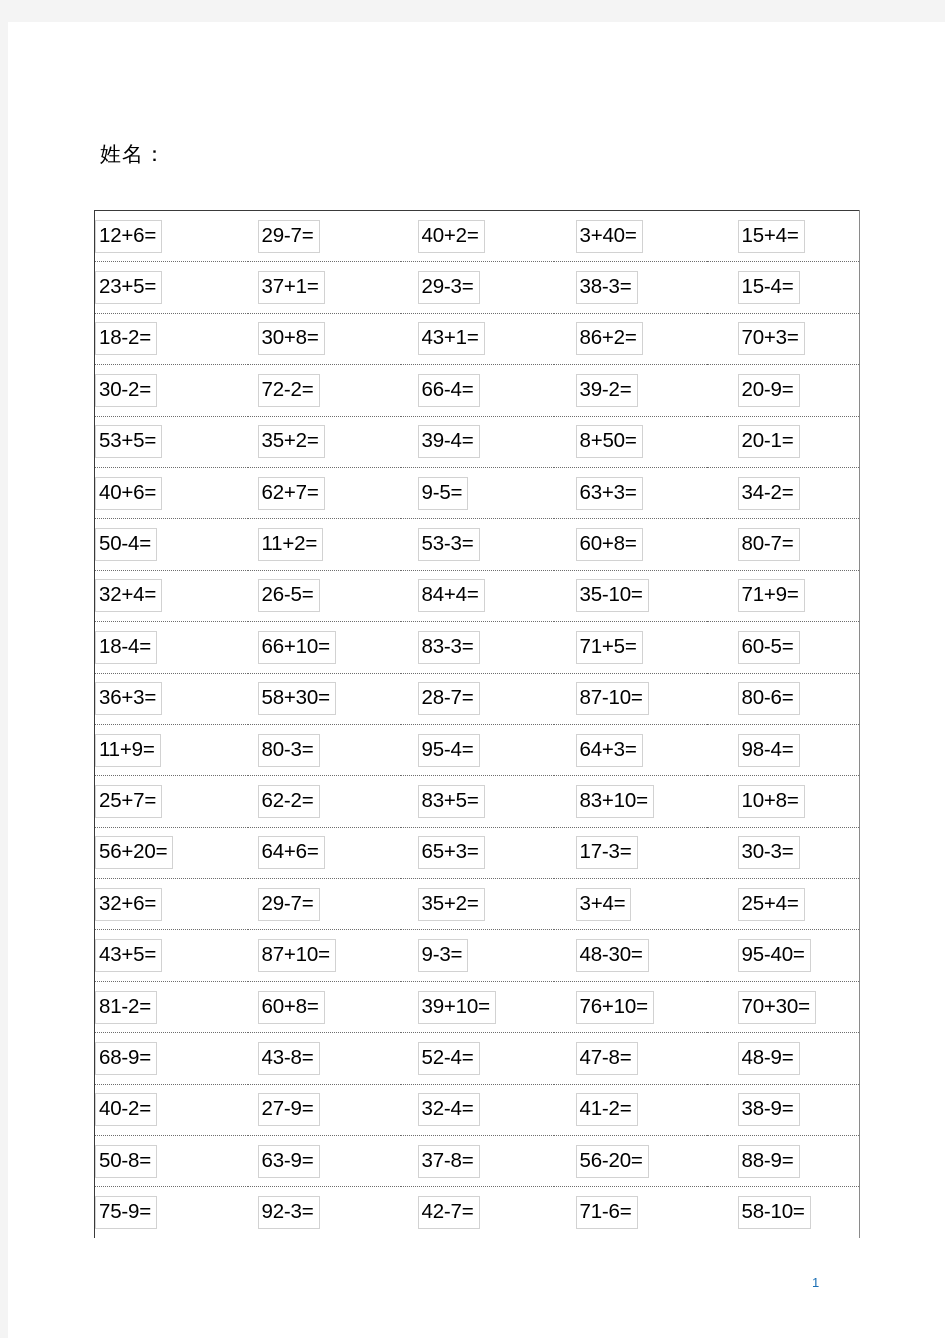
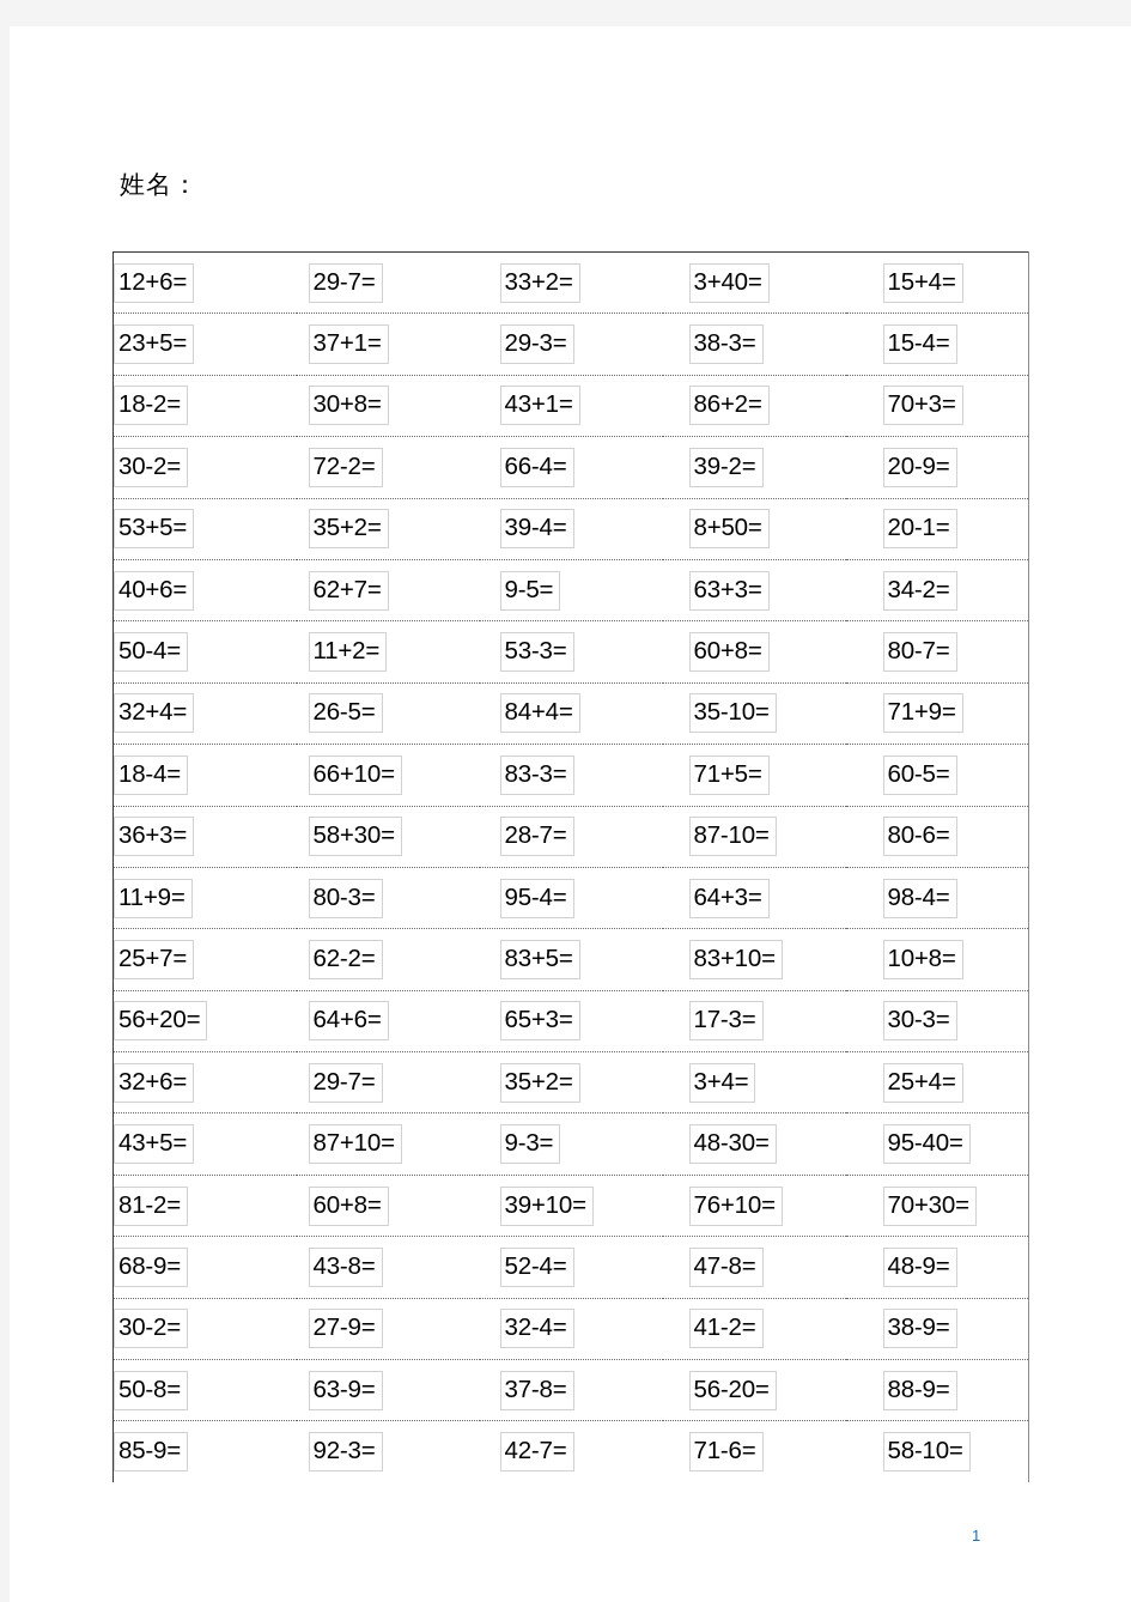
  姓名：
- 12+6=	29-7=	40+2=	3+40=	15+4=
+ 12+6=	29-7=	33+2=	3+40=	15+4=
  23+5=	37+1=	29-3=	38-3=	15-4=
  18-2=	30+8=	43+1=	86+2=	70+3=
  30-2=	72-2=	66-4=	39-2=	20-9=
  53+5=	35+2=	39-4=	8+50=	20-1=
  40+6=	62+7=	9-5=	63+3=	34-2=
  50-4=	11+2=	53-3=	60+8=	80-7=
  32+4=	26-5=	84+4=	35-10=	71+9=
  18-4=	66+10=	83-3=	71+5=	60-5=
  36+3=	58+30=	28-7=	87-10=	80-6=
  11+9=	80-3=	95-4=	64+3=	98-4=
  25+7=	62-2=	83+5=	83+10=	10+8=
  56+20=	64+6=	65+3=	17-3=	30-3=
  32+6=	29-7=	35+2=	3+4=	25+4=
  43+5=	87+10=	9-3=	48-30=	95-40=
  81-2=	60+8=	39+10=	76+10=	70+30=
  68-9=	43-8=	52-4=	47-8=	48-9=
- 40-2=	27-9=	32-4=	41-2=	38-9=
+ 30-2=	27-9=	32-4=	41-2=	38-9=
  50-8=	63-9=	37-8=	56-20=	88-9=
- 75-9=	92-3=	42-7=	71-6=	58-10=
+ 85-9=	92-3=	42-7=	71-6=	58-10=
  1
